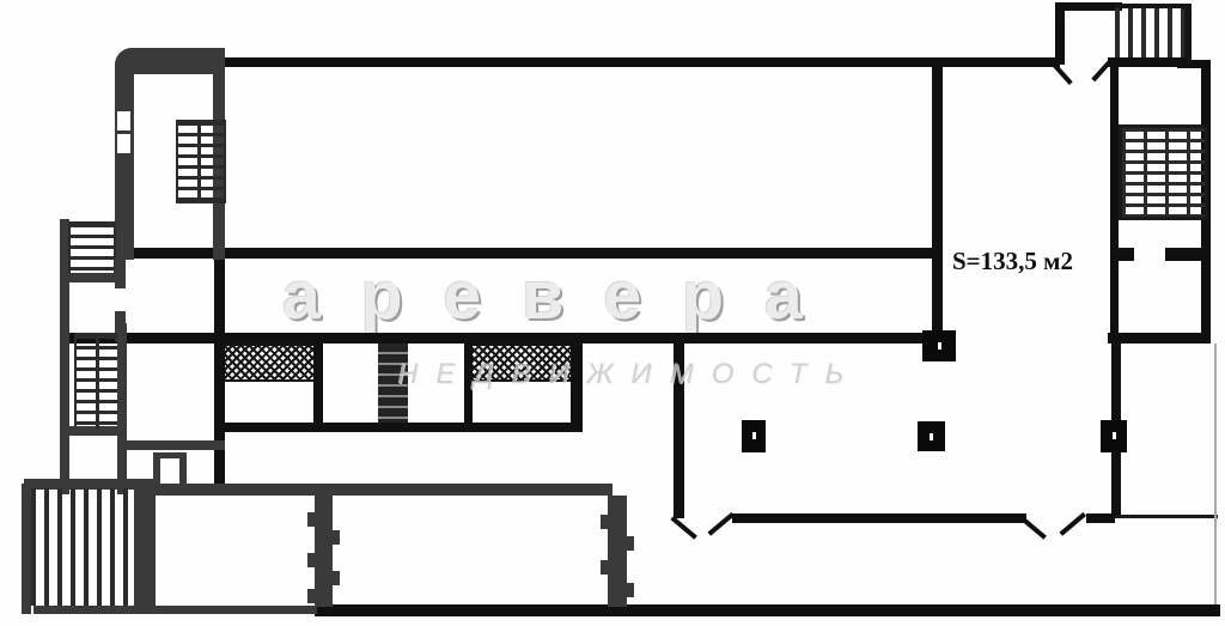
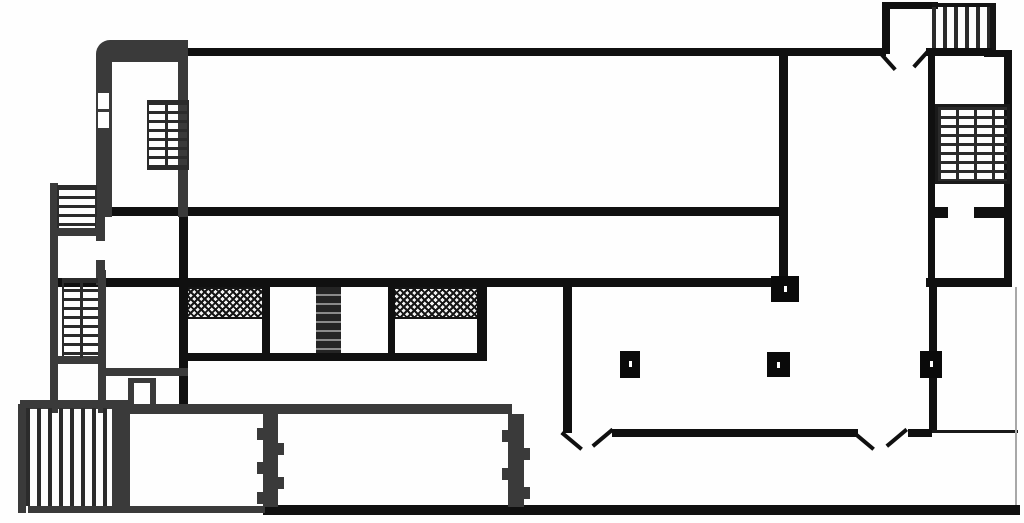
- аревера
- НЕДВИЖИМОСТЬ
- S=133,5 м2
